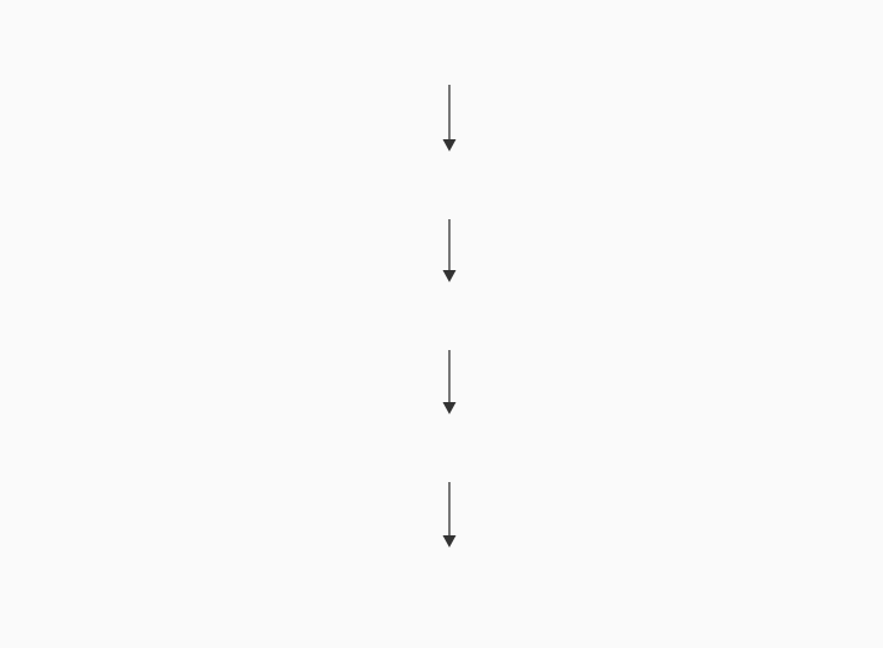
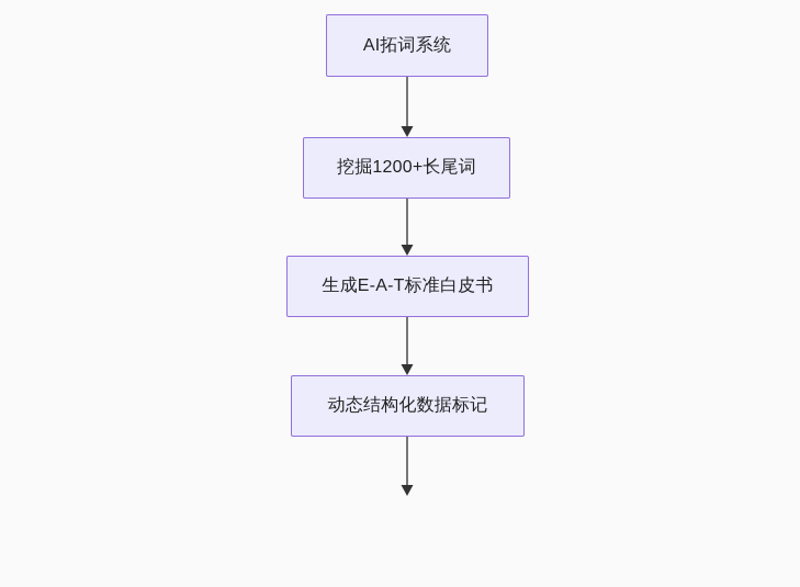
+ AI拓词系统
+ 挖掘1200+长尾词
+ 生成E-A-T标准白皮书
+ 动态结构化数据标记
